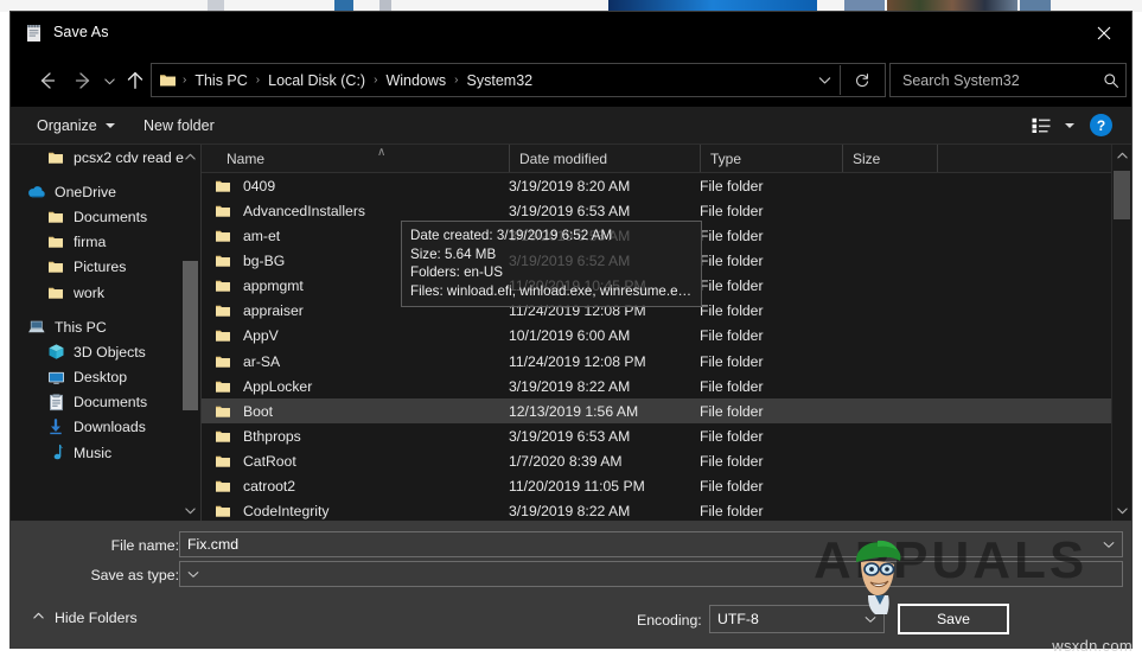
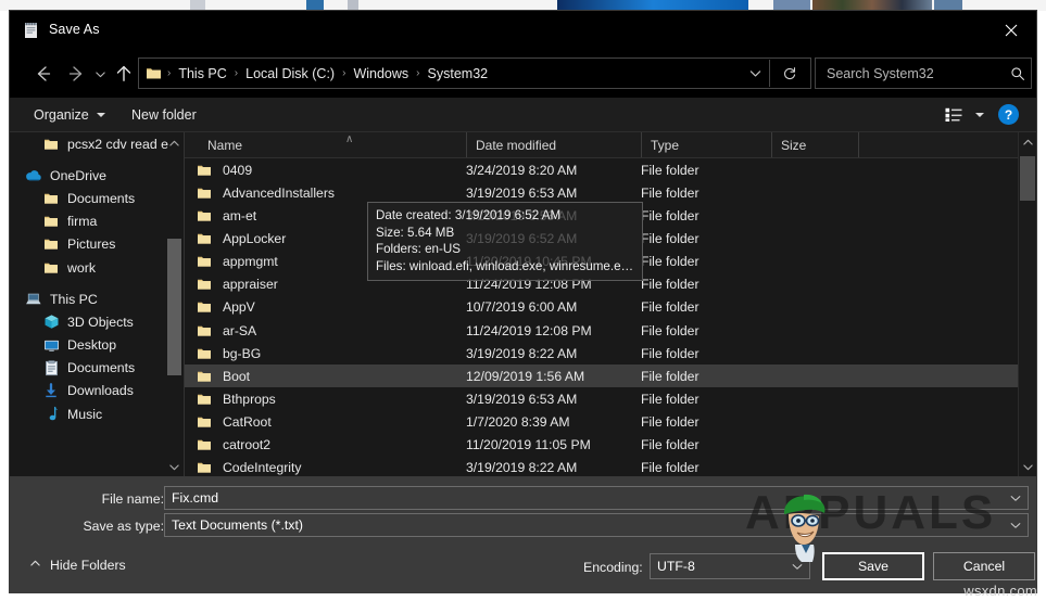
  Save As
  ›
  This PC
  ›
  Local Disk (C:)
  ›
  Windows
  ›
  System32
  Search System32
  Organize
  New folder
  ?
  pcsx2 cdv read e
  OneDrive
  Documents
  firma
  Pictures
  work
  This PC
  3D Objects
  Desktop
  Documents
  Downloads
  Music
  Name
  ∧
  Date modified
  Type
  Size
  0409
- 3/19/2019 8:20 AM
+ 3/24/2019 8:20 AM
  File folder
  AdvancedInstallers
  3/19/2019 6:53 AM
  File folder
  am-et
  3/19/2019 6:53 AM
  File folder
- bg-BG
+ AppLocker
  3/19/2019 6:52 AM
  File folder
  appmgmt
  11/20/2019 10:45 PM
  File folder
  appraiser
  11/24/2019 12:08 PM
  File folder
  AppV
- 10/1/2019 6:00 AM
+ 10/7/2019 6:00 AM
  File folder
  ar-SA
  11/24/2019 12:08 PM
  File folder
- AppLocker
+ bg-BG
  3/19/2019 8:22 AM
  File folder
  Boot
- 12/13/2019 1:56 AM
+ 12/09/2019 1:56 AM
  File folder
  Bthprops
  3/19/2019 6:53 AM
  File folder
  CatRoot
  1/7/2020 8:39 AM
  File folder
  catroot2
  11/20/2019 11:05 PM
  File folder
  CodeIntegrity
  3/19/2019 8:22 AM
  File folder
  Date created: 3/19/2019 6:52 AM
  Size: 5.64 MB
  Folders: en-US
  Files: winload.efi, winload.exe, winresume.efi,
  File name:
  Fix.cmd
  Save as type:
+ Text Documents (*.txt)
  Hide Folders
  Encoding:
  UTF-8
  Save
+ Cancel
  APPUALS
  wsxdn.com
